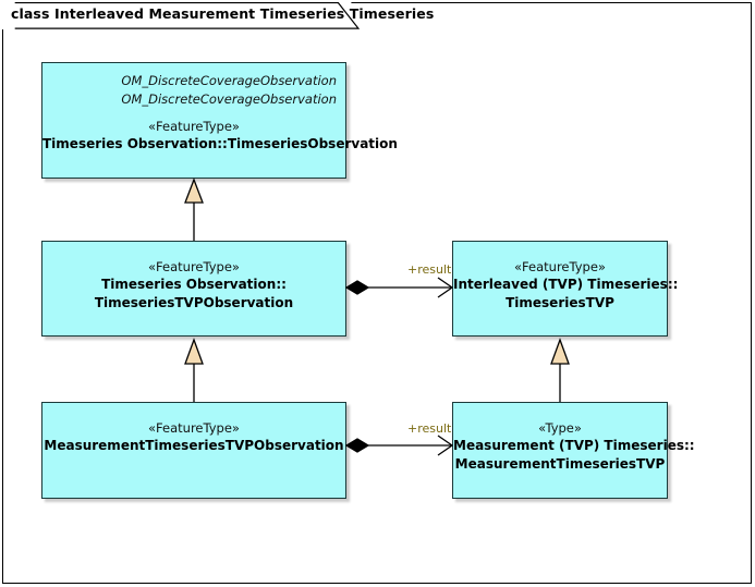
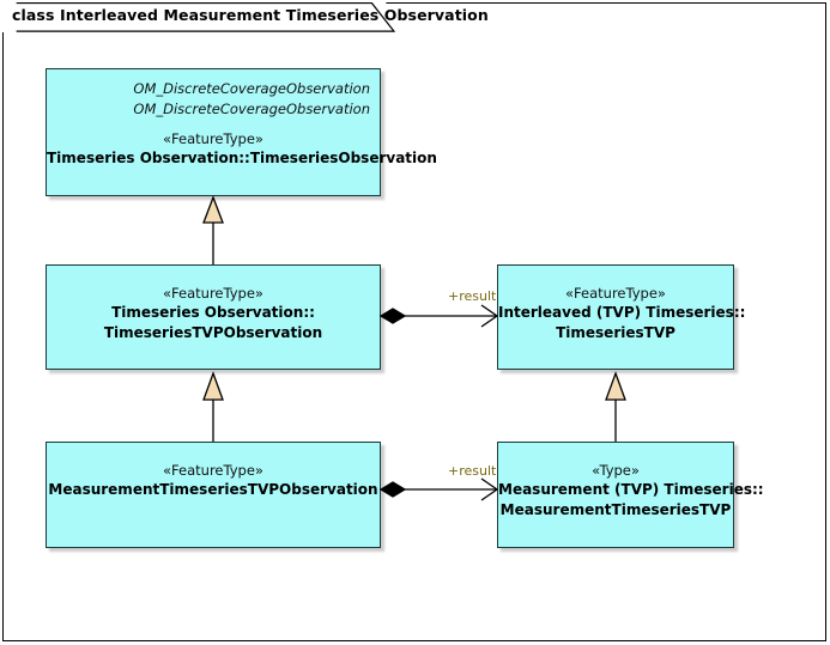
- class Interleaved Measurement Timeseries Timeseries
+ class Interleaved Measurement Timeseries Observation
  OM_DiscreteCoverageObservation
  OM_DiscreteCoverageObservation
  «FeatureType»
  Timeseries Observation::TimeseriesObse
  «FeatureType»
  Timeseries Observation::
  TimeseriesTVPObservation
  «FeatureType»
  Interleaved (TVP) Timeseries
  TimeseriesTVP
  «FeatureType»
  MeasurementTimeseriesTVPObservation
  «Type»
  Measurement (TVP) Timeseri
  MeasurementTimeseriesTVP
  +result
  +result
